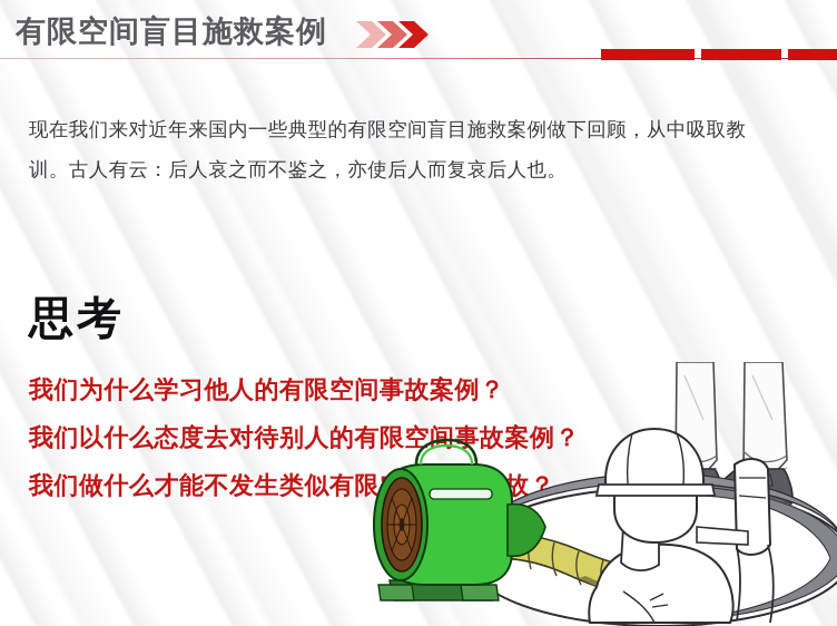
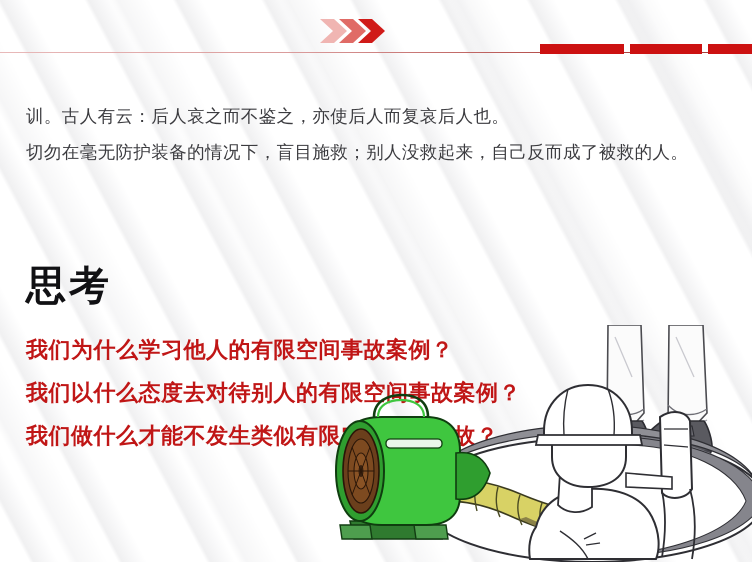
- 有限空间盲目施救案例
- 现在我们来对近年来国内一些典型的有限空间盲目施救案例做下回顾，从中吸取教
  训。古人有云：后人哀之而不鉴之，亦使后人而复哀后人也。
+ 切勿在毫无防护装备的情况下，盲目施救；别人没救起来，自己反而成了被救的人。
  思考
  我们为什么学习他人的有限空间事故案例？
  我们以什么态度去对待别人的有限空间事故案例？
  我们做什么才能不发生类似有限故？
